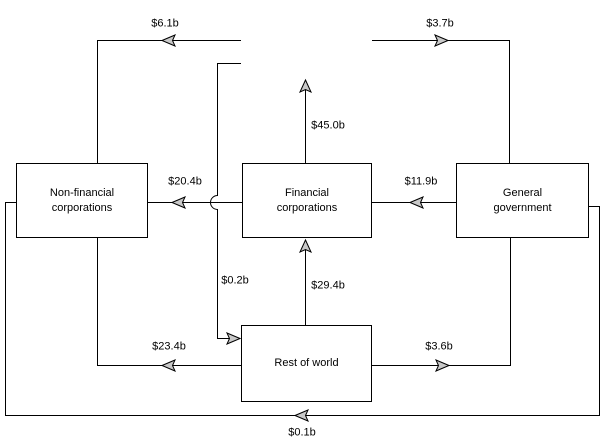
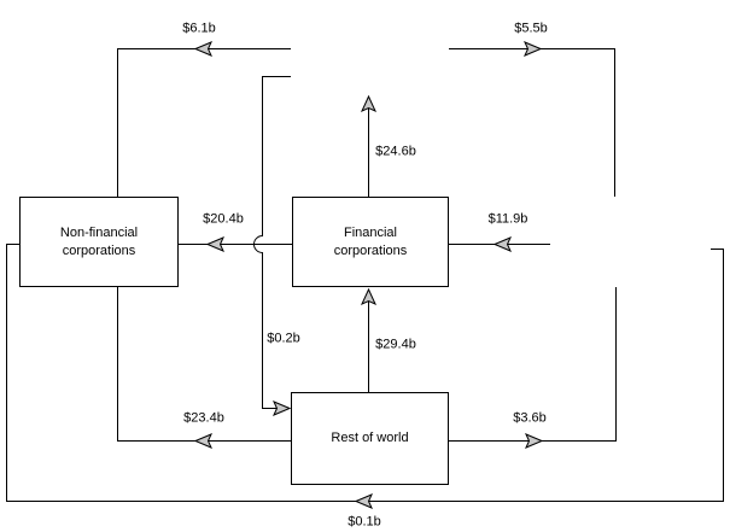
  Non-financial
  corporations
  Financial
  corporations
- General
- government
  Rest of world
  $6.1b
- $3.7b
+ $5.5b
- $45.0b
+ $24.6b
  $20.4b
  $11.9b
  $0.2b
  $29.4b
  $23.4b
  $3.6b
  $0.1b
